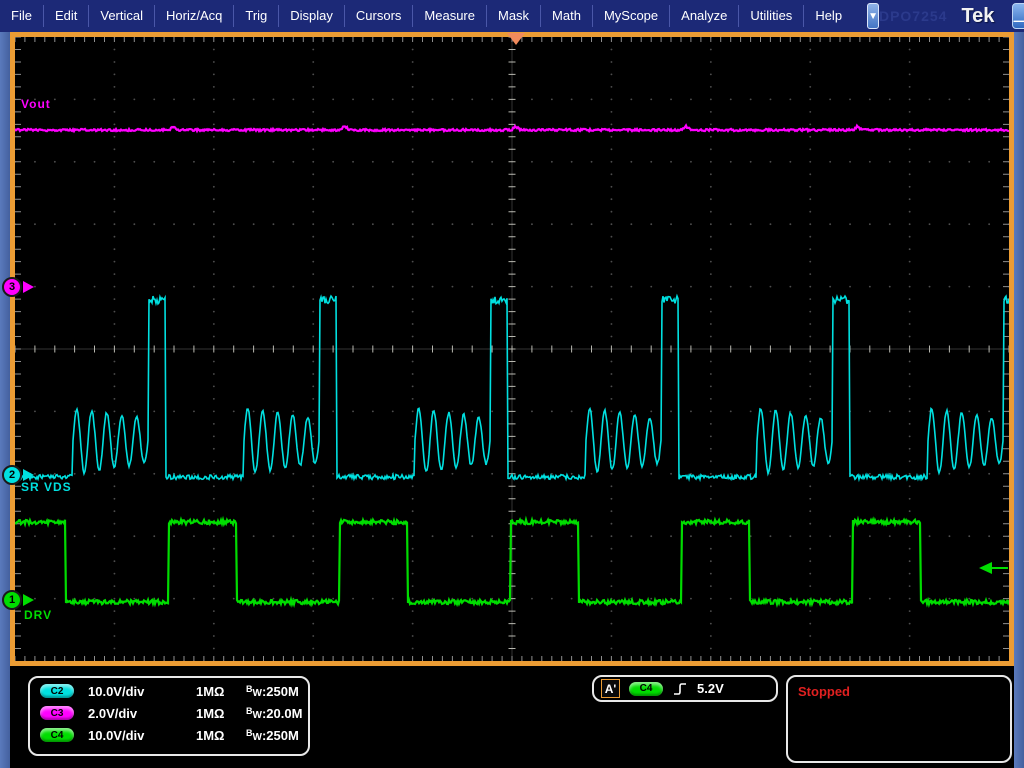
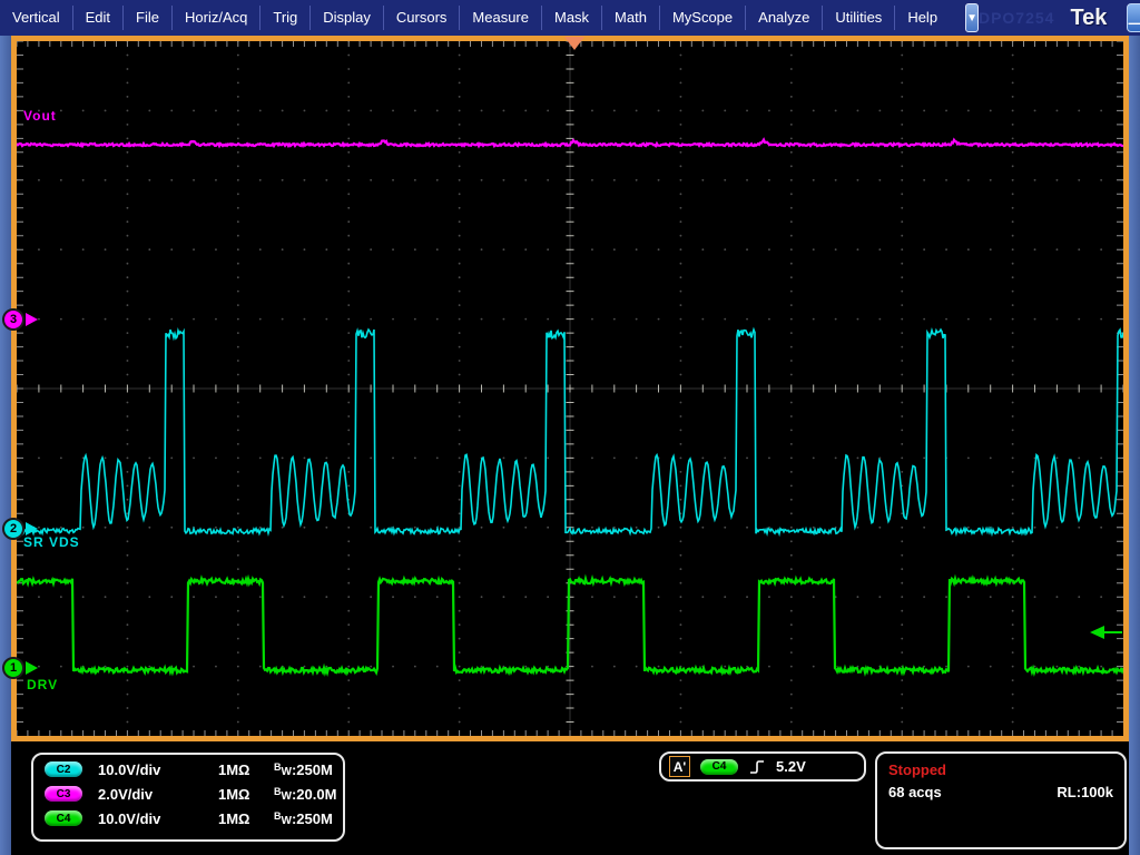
- File
+ Vertical
  Edit
- Vertical
+ File
  Horiz/Acq
  Trig
  Display
  Cursors
  Measure
  Mask
  Math
  MyScope
  Analyze
  Utilities
  Help
  ▼
  Tek
  —
  Vout
  SR VDS
  DRV
  3
  2
  1
  C2
  10.0V/div
  1MΩ
  BW:250M
  C3
  2.0V/div
  1MΩ
  BW:20.0M
  C4
  10.0V/div
  1MΩ
  BW:250M
  A'
  C4
  5.2V
  Stopped
+ 68 acqs
+ RL:100k
